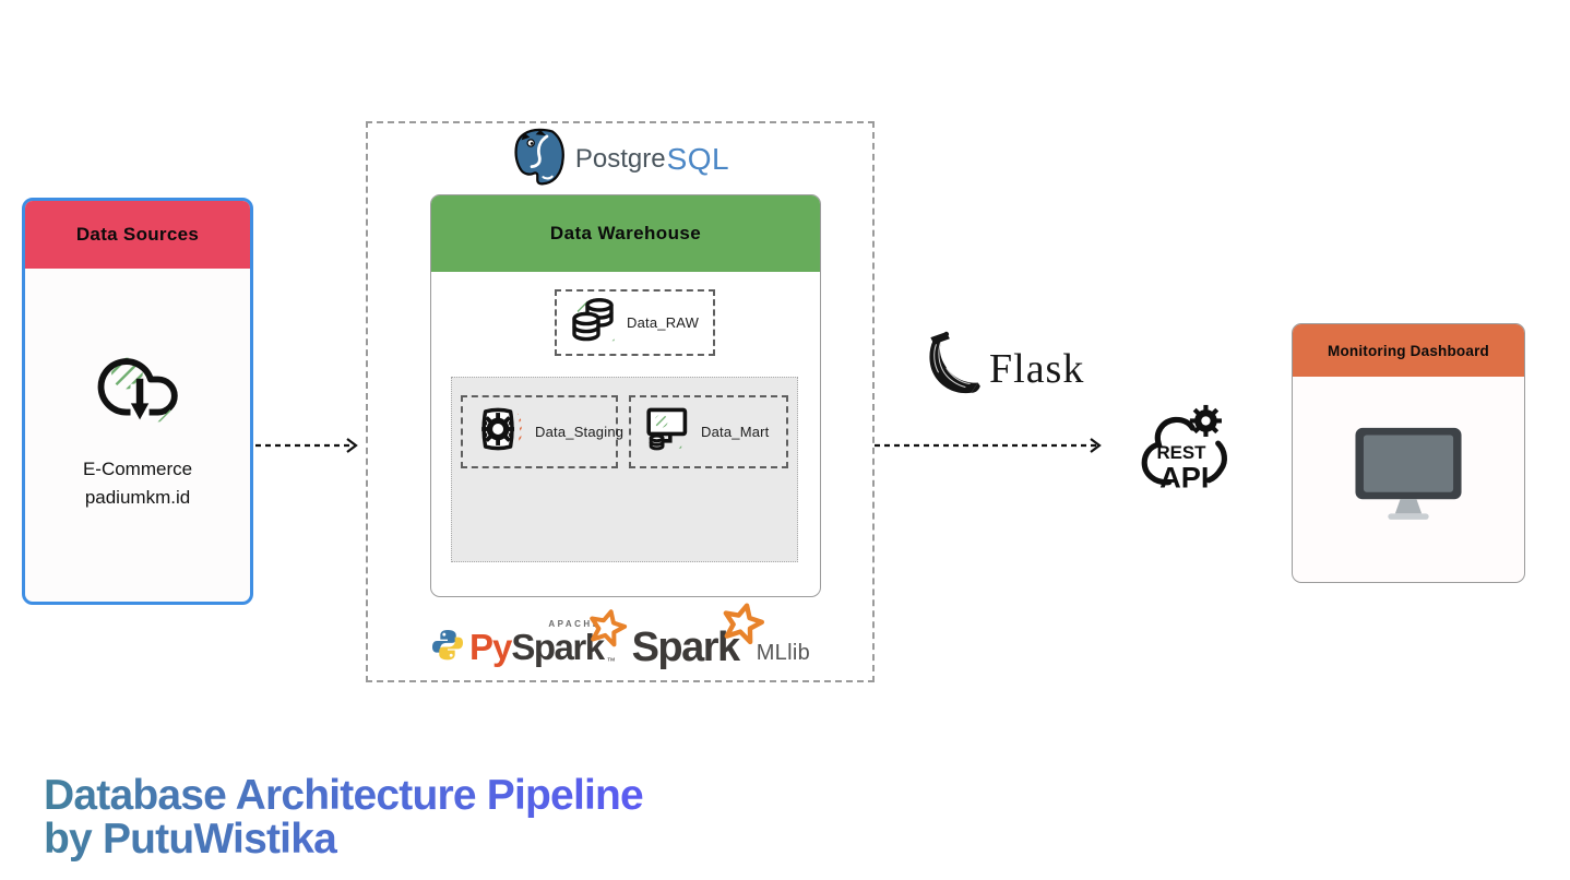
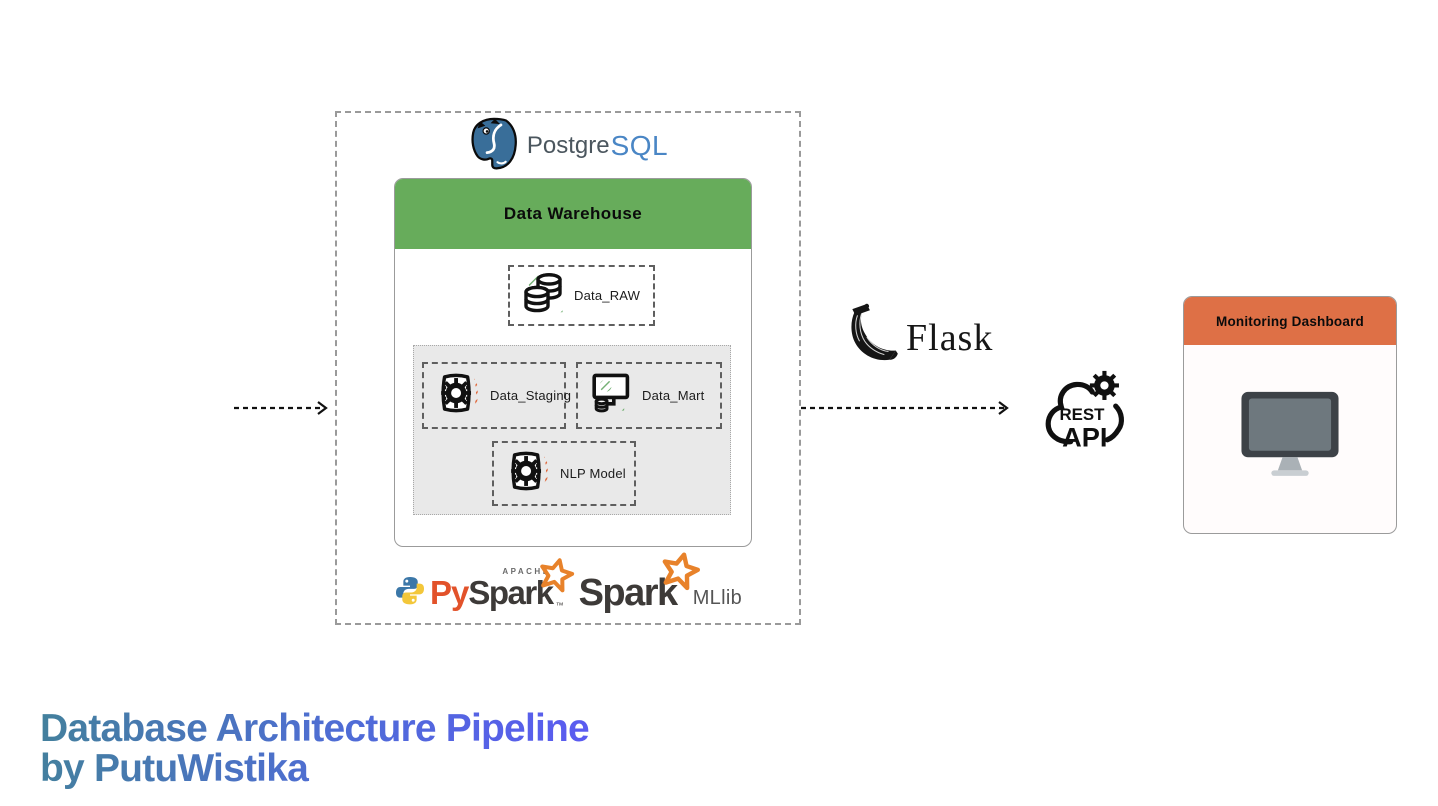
- Data Sources
- E-Commerce
- padiumkm.id
  Postgre
  SQL
  Data Warehouse
  Data_RAW
  Data_Staging
  Data_Mart
+ NLP Model
  Py
  APACH
  Spark
  ™
  Spark
  MLlib
  Flask
  REST
  API
  Monitoring Dashboard
  Database Architecture Pipeline
  by PutuWistika
